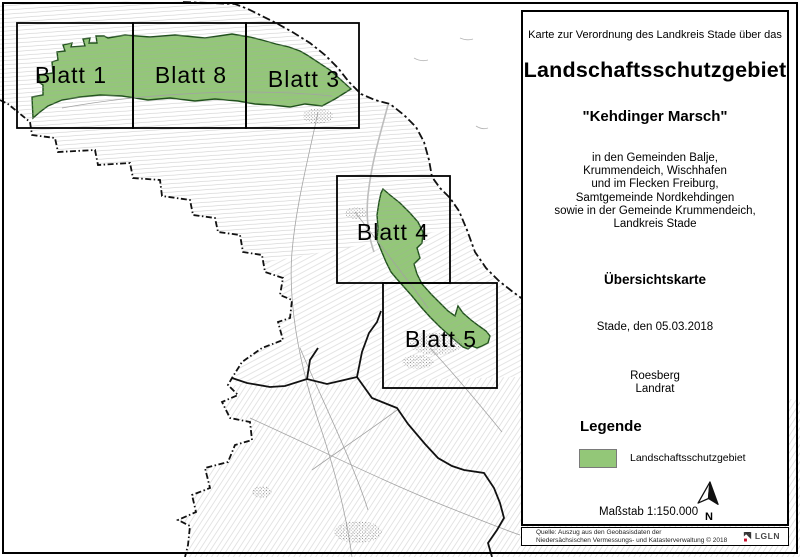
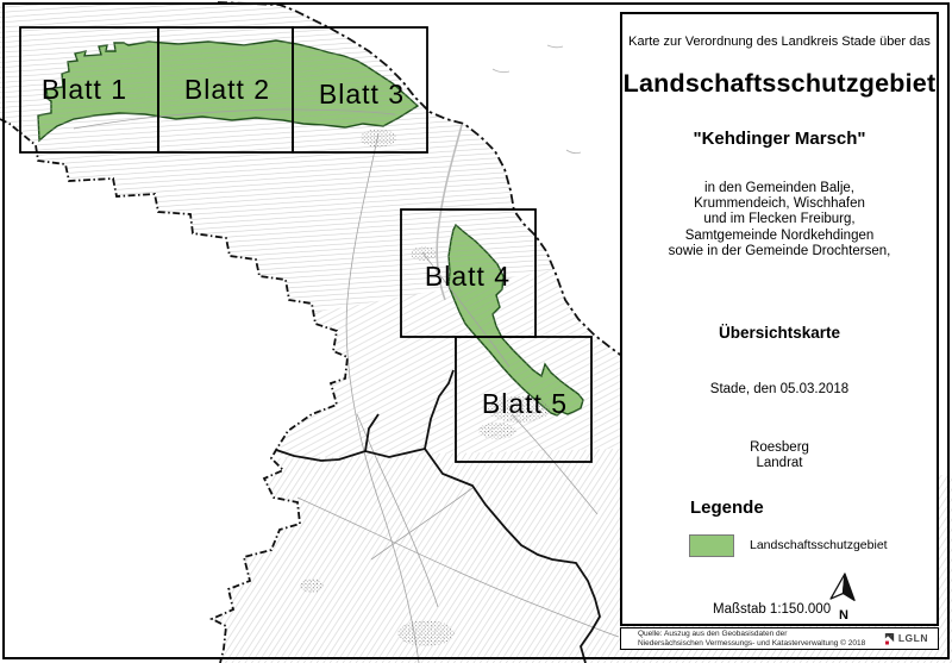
  Blatt 1
- Blatt 8
+ Blatt 2
  Blatt 3
  Blatt 4
  Blatt 5
  Karte zur Verordnung des Landkreis Stade über das
  Landschaftsschutzgebiet
  "Kehdinger Marsch"
  in den Gemeinden Balje,
  Krummendeich, Wischhafen
  und im Flecken Freiburg,
  Samtgemeinde Nordkehdingen
- sowie in der Gemeinde Krummendeich,
+ sowie in der Gemeinde Drochtersen,
- Landkreis Stade
  Übersichtskarte
  Stade, den 05.03.2018
  Roesberg
  Landrat
  Legende
  Landschaftsschutzgebiet
  Maßstab 1:150.000
  N
  LGLN
